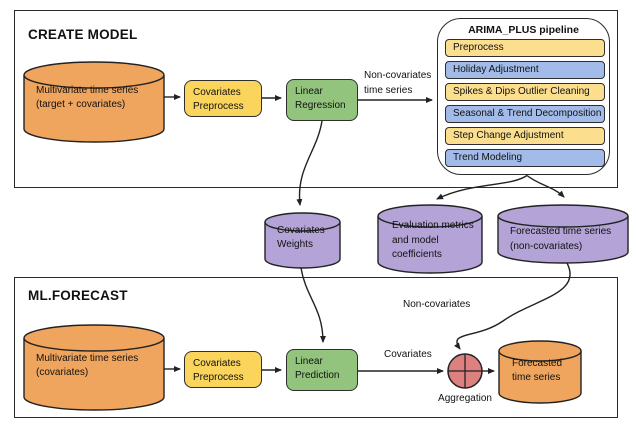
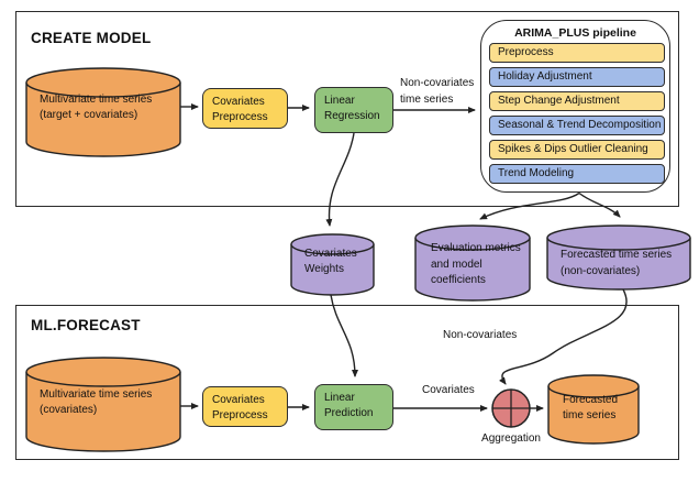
  ARIMA_PLUS pipeline
  Preprocess
  Holiday Adjustment
- Spikes & Dips Outlier Cleaning
+ Step Change Adjustment
  Seasonal & Trend Decomposition
- Step Change Adjustment
+ Spikes & Dips Outlier Cleaning
  Trend Modeling
  Covariates
  Preprocess
  Linear
  Regression
  Covariates
  Preprocess
  Linear
  Prediction
  CREATE MODEL
  ML.FORECAST
  Multivariate time series
  (target + covariates)
  Non-covariates
  time series
  Covariates
  Weights
  Evaluation metrics
  and model
  coefficients
  Forecasted time series
  (non-covariates)
  Multivariate time series
  (covariates)
  Covariates
  Non-covariates
  Aggregation
  Forecasted
  time series
